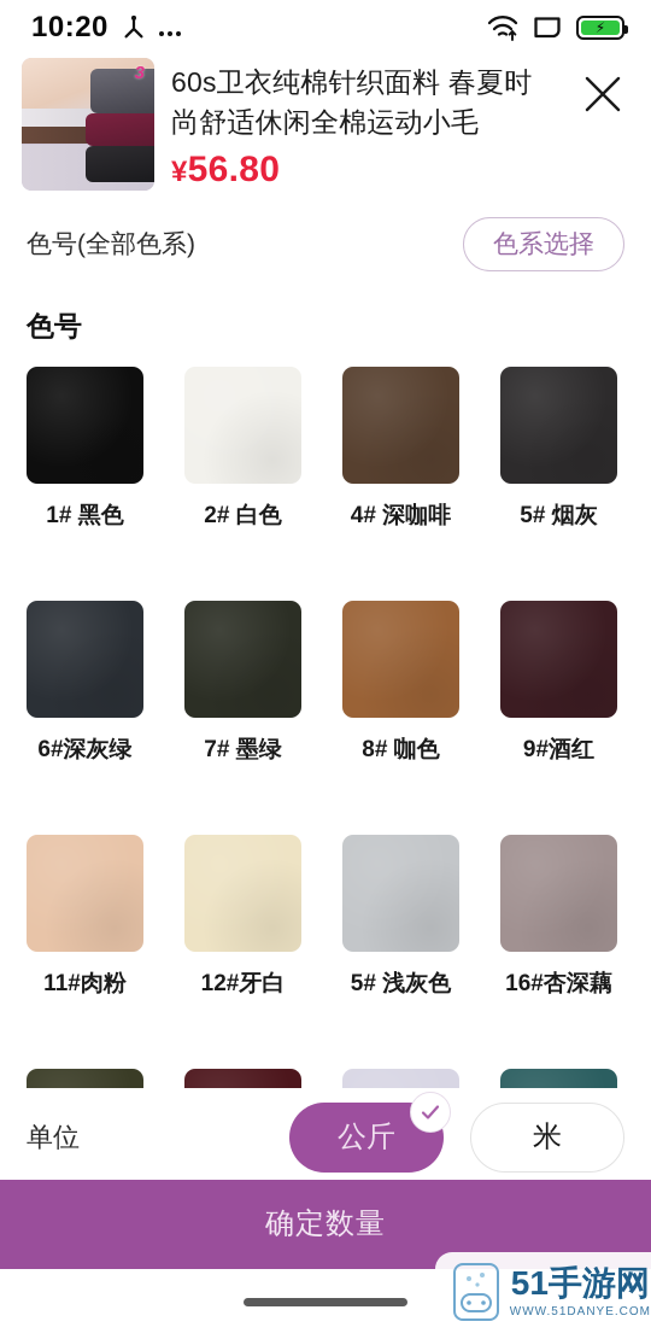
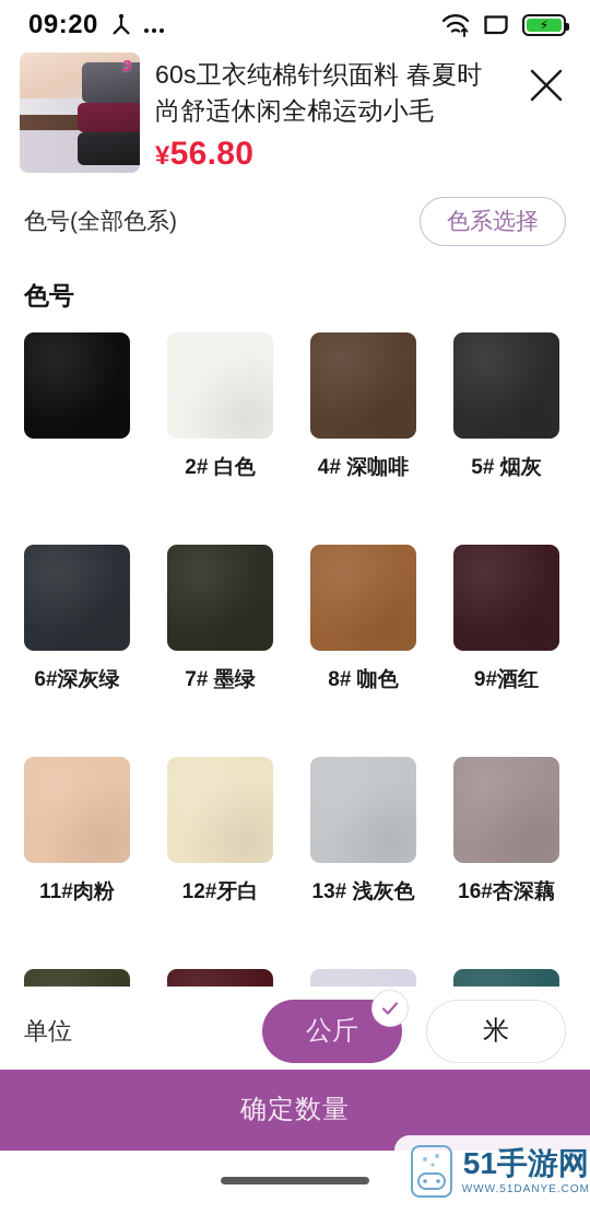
- 10:20
+ 09:20
  ⚡
  3
  60s卫衣纯棉针织面料 春夏时尚舒适休闲全棉运动小毛
  ¥56.80
  色号(全部色系)
  色系选择
  色号
- 1# 黑色
  2# 白色
  4# 深咖啡
  5# 烟灰
  6#深灰绿
  7# 墨绿
  8# 咖色
  9#酒红
  11#肉粉
  12#牙白
- 5# 浅灰色
+ 13# 浅灰色
  16#杏深藕
  单位
  公斤
  米
  确定数量
  51手游网
  WWW.51DANYE.COM
